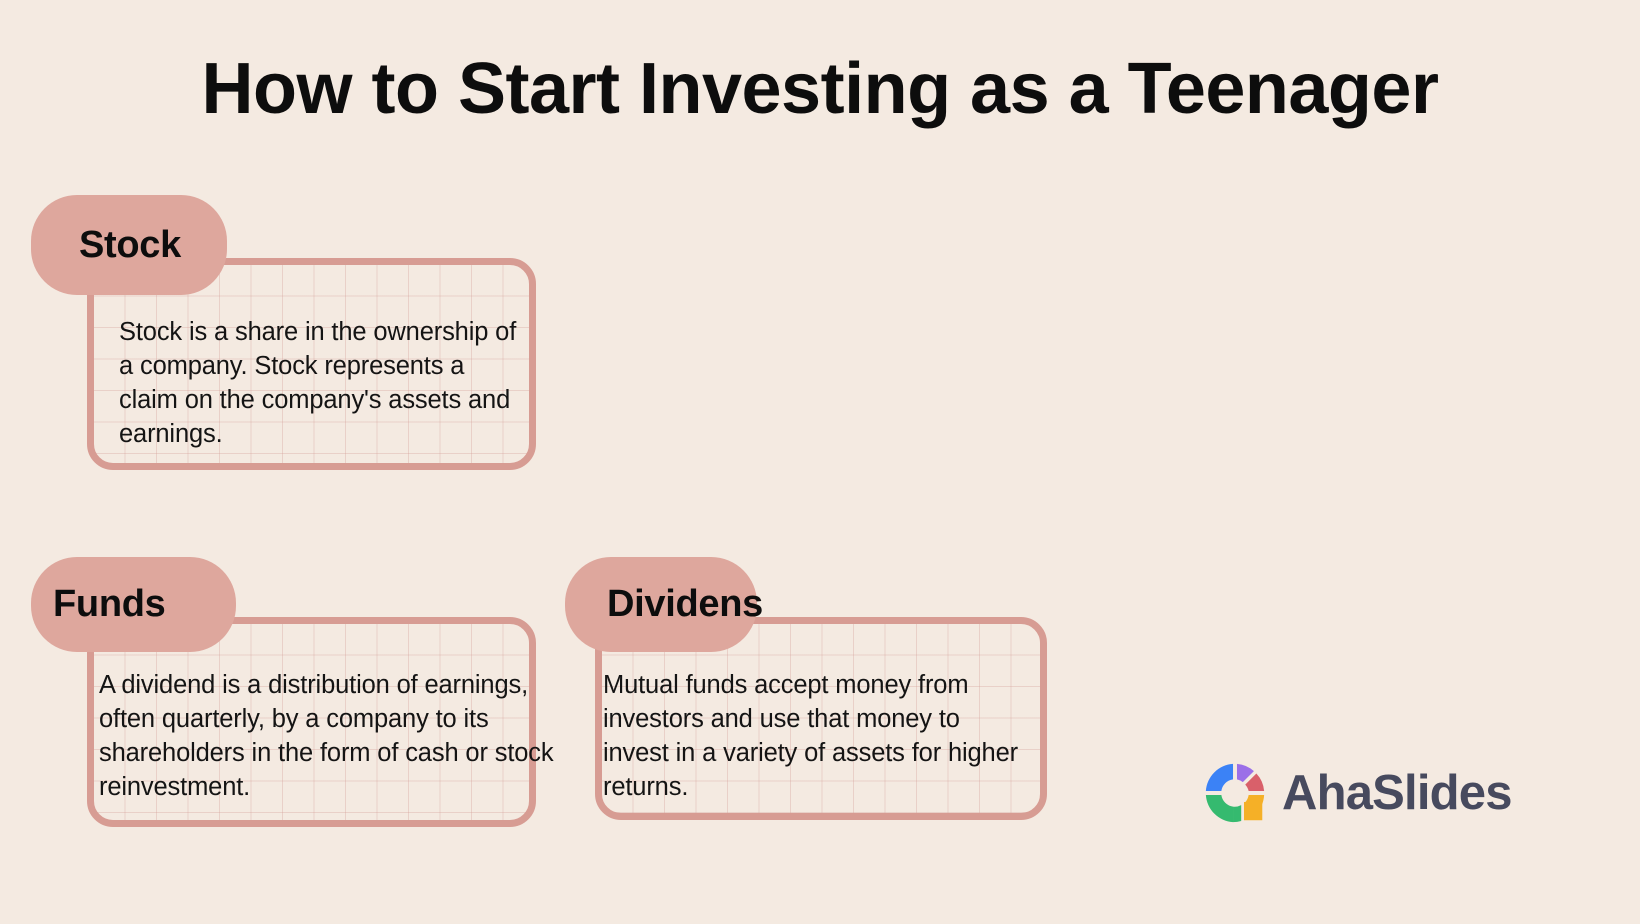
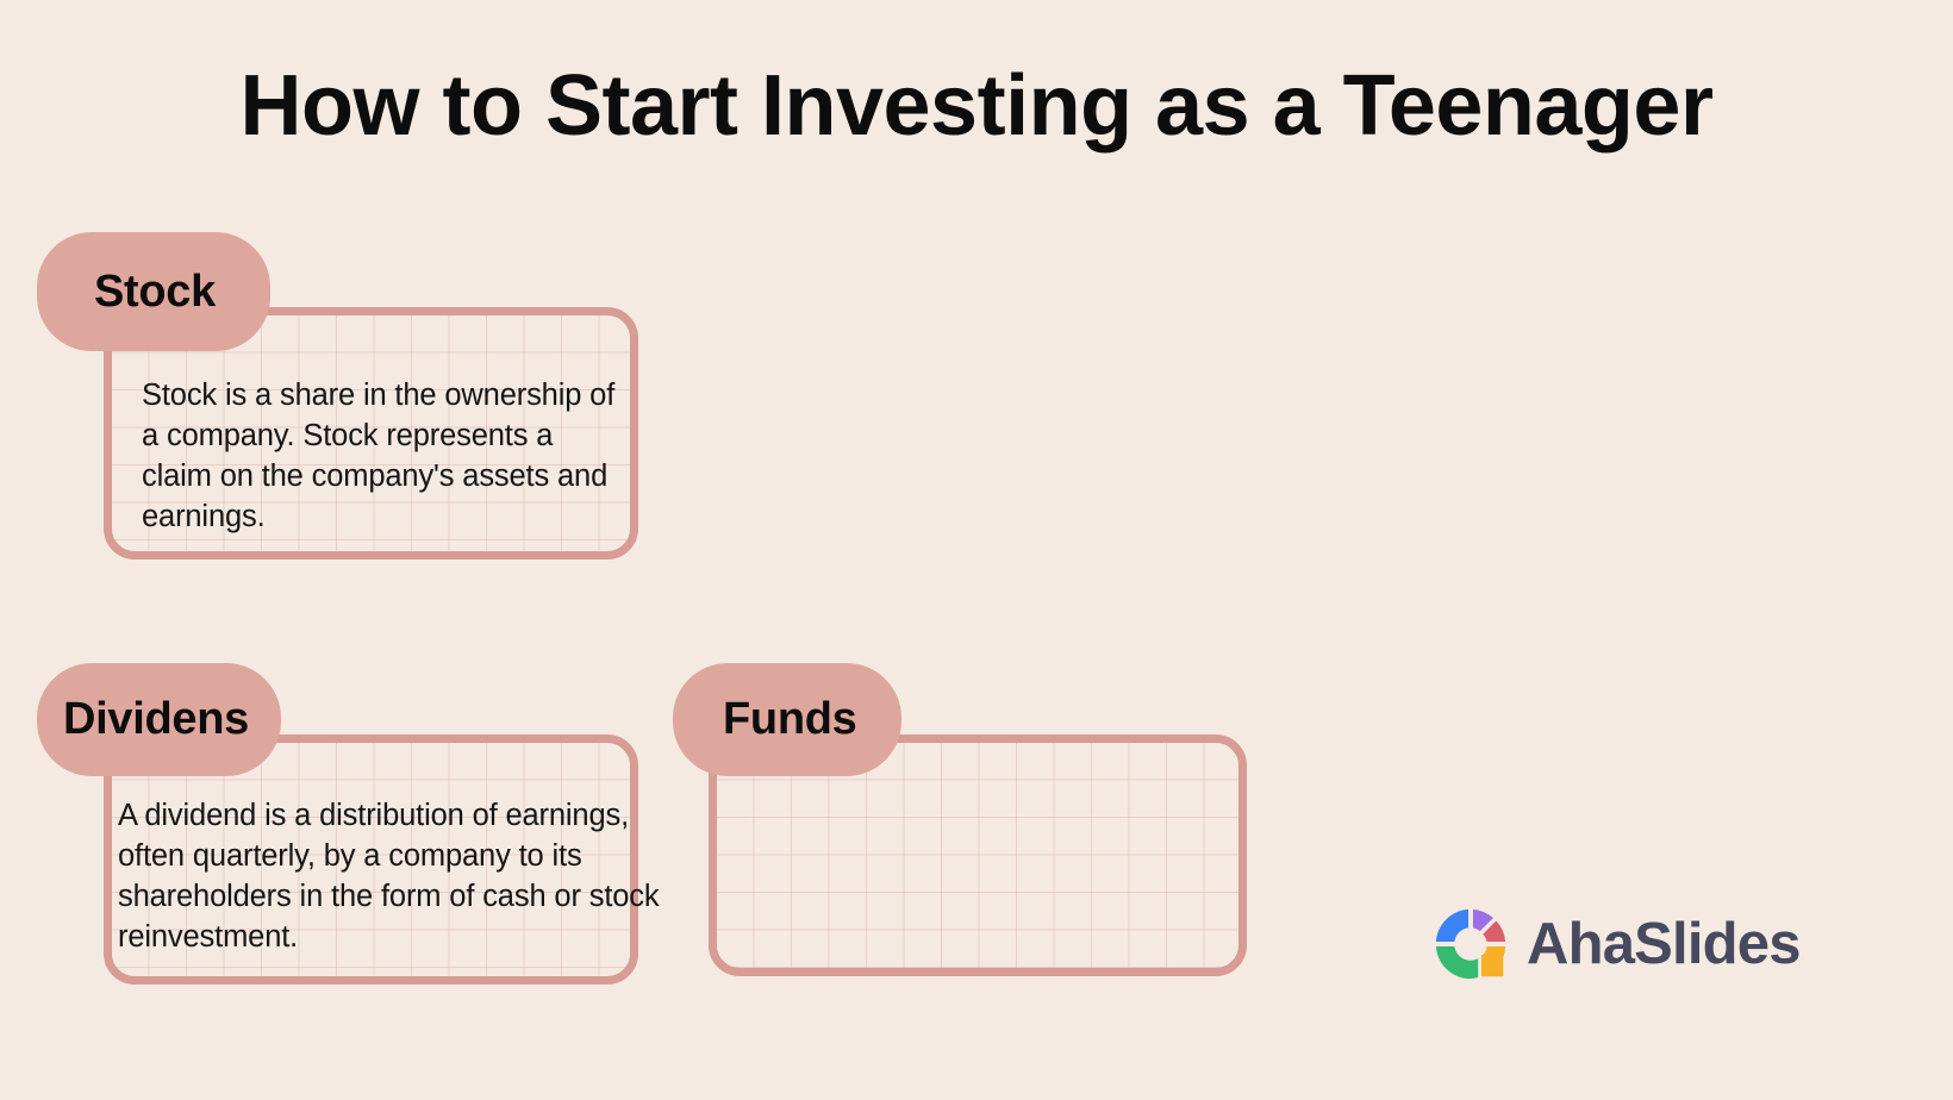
  How to Start Investing as a Teenager
  Stock is a share in the ownership of a company. Stock represents a claim on the company's assets and earnings.
  Stock
  A dividend is a distribution of earnings, often quarterly, by a company to its shareholders in the form of cash or stock reinvestment.
- Funds
+ Dividens
- Mutual funds accept money from investors and use that money to invest in a variety of assets for higher returns.
- Dividens
+ Funds
  AhaSlides
